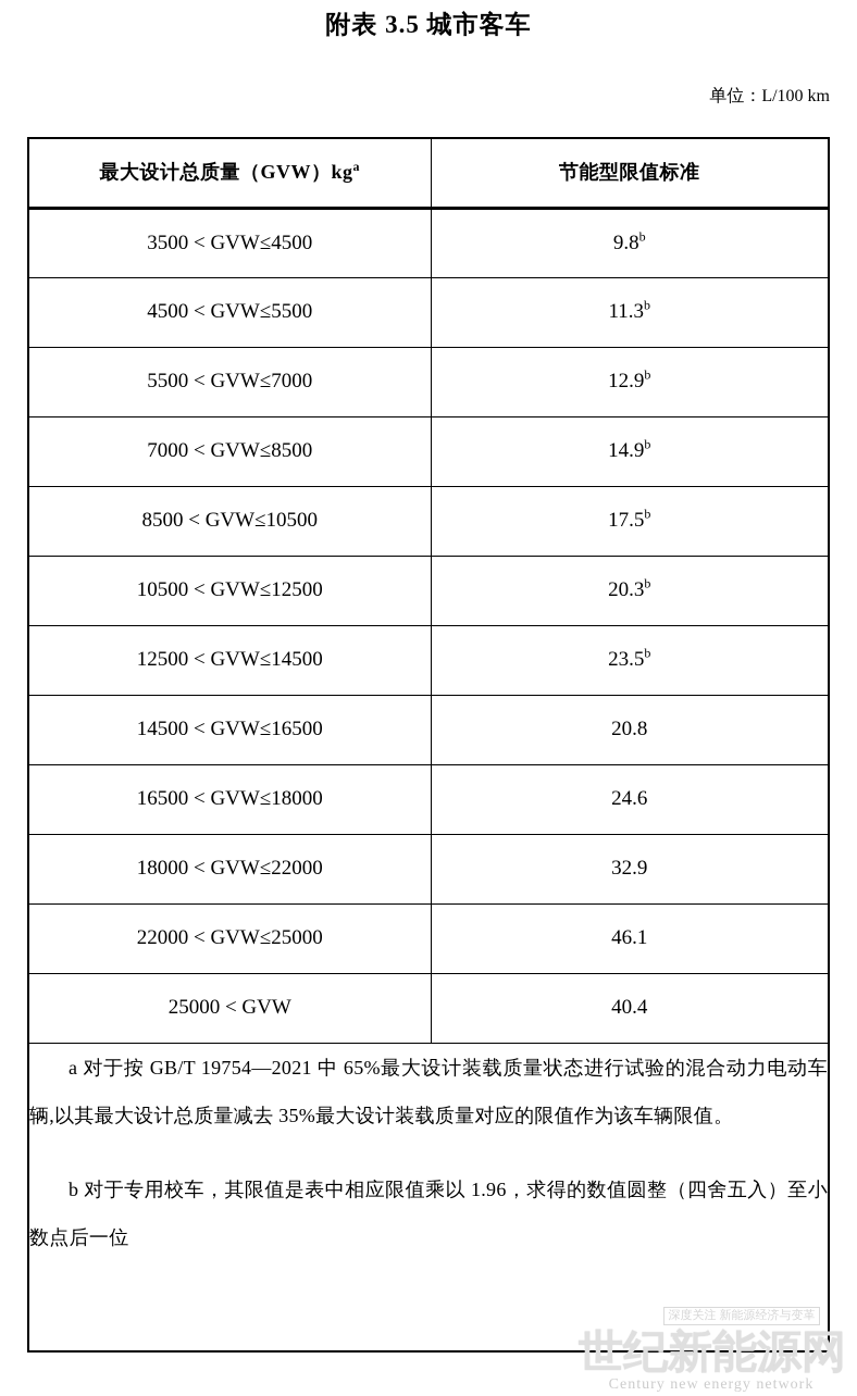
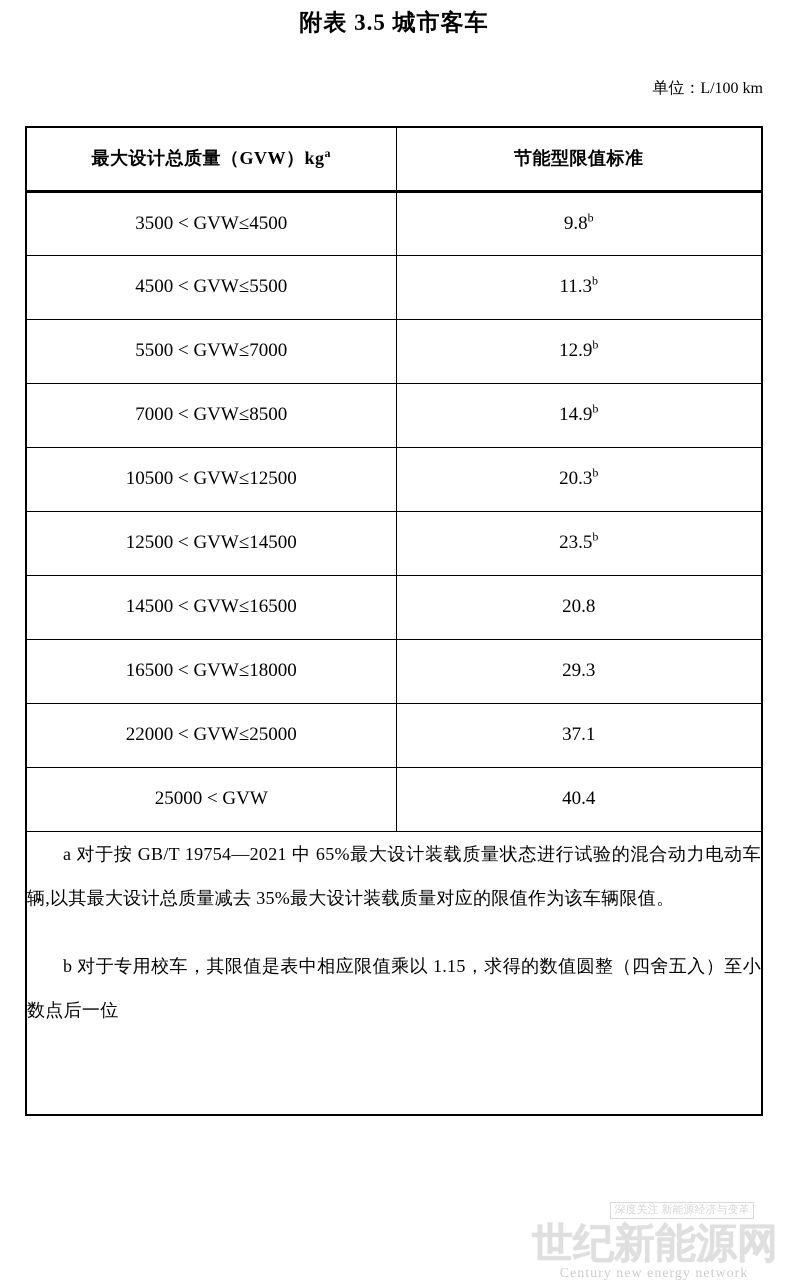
  附表 3.5 城市客车
  单位：L/100 km
  最大设计总质量（GVW）kga	节能型限值标准
  3500 < GVW≤4500	9.8b
  4500 < GVW≤5500	11.3b
  5500 < GVW≤7000	12.9b
  7000 < GVW≤8500	14.9b
- 8500 < GVW≤10500	17.5b
  10500 < GVW≤12500	20.3b
  12500 < GVW≤14500	23.5b
  14500 < GVW≤16500	20.8
- 16500 < GVW≤18000	24.6
+ 16500 < GVW≤18000	29.3
- 18000 < GVW≤22000	32.9
- 22000 < GVW≤25000	46.1
+ 22000 < GVW≤25000	37.1
  25000 < GVW	40.4
- a 对于按 GB/T 19754—2021 中 65%最大设计装载质量状态进行试验的混合动力电动车辆,以其最大设计总质量减去 35%最大设计装载质量对应的限值作为该车辆限值。 b 对于专用校车，其限值是表中相应限值乘以 1.96，求得的数值圆整（四舍五入）至小数点后一位
+ a 对于按 GB/T 19754—2021 中 65%最大设计装载质量状态进行试验的混合动力电动车辆,以其最大设计总质量减去 35%最大设计装载质量对应的限值作为该车辆限值。 b 对于专用校车，其限值是表中相应限值乘以 1.15，求得的数值圆整（四舍五入）至小数点后一位
  深度关注 新能源经济与变革
  世纪新能源网
  Century new energy network
